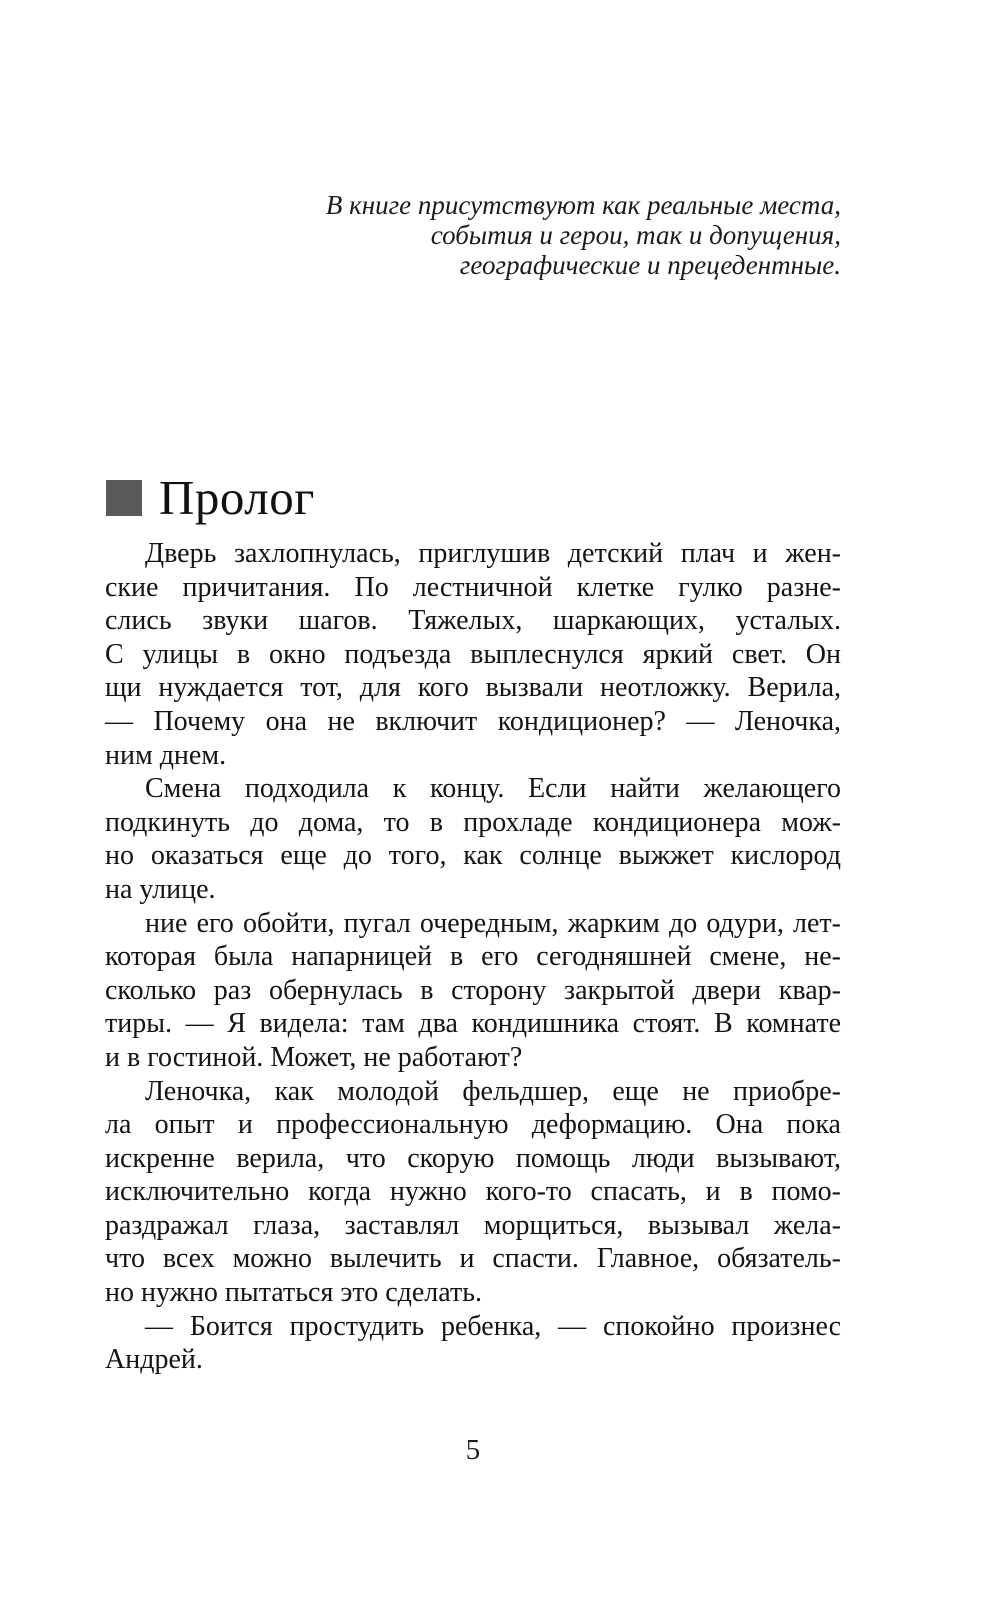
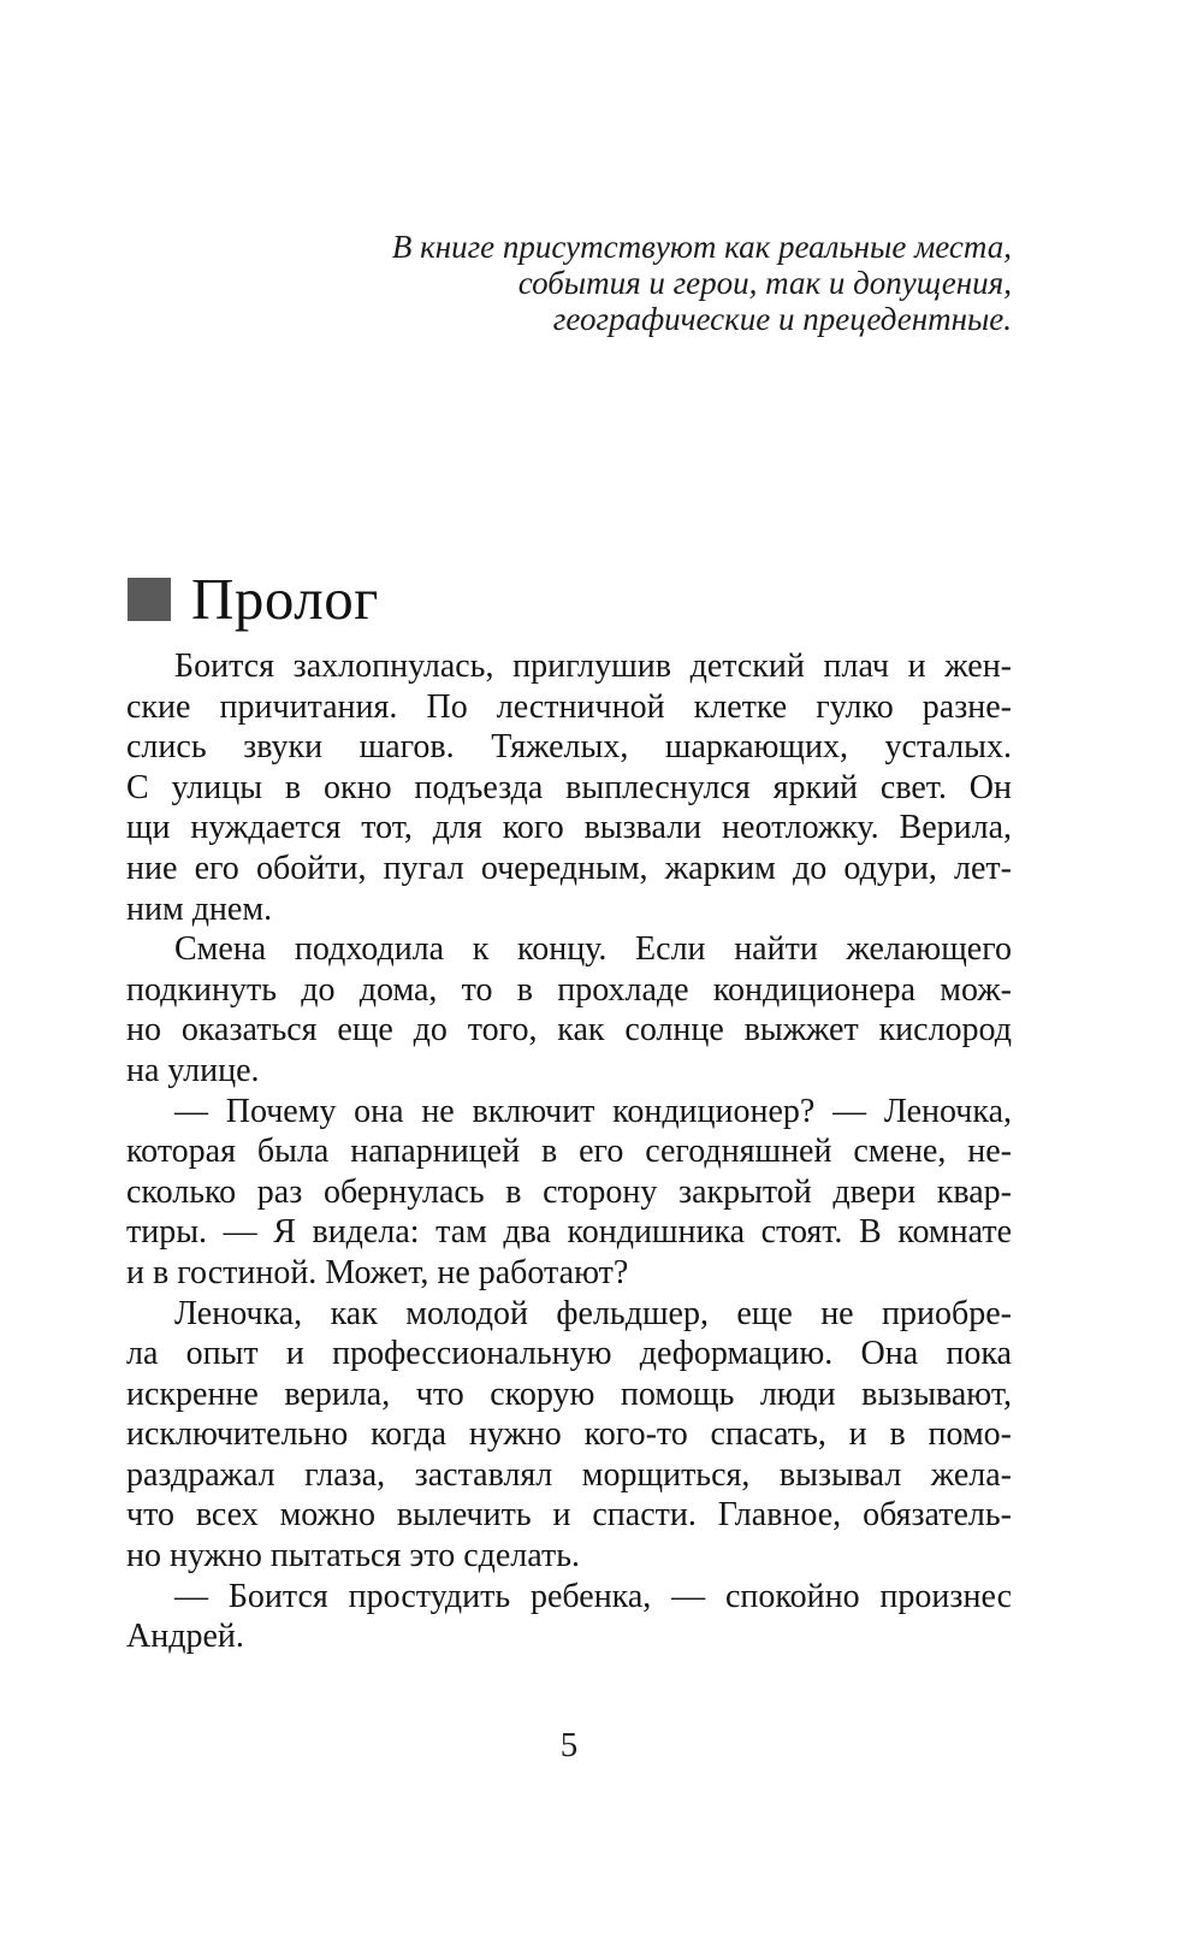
  В книге присутствуют как реальные места,
  события и герои, так и допущения,
  географические и прецедентные.
  Пролог
- Дверь захлопнулась, приглушив детский плач и жен-
+ Боится захлопнулась, приглушив детский плач и жен-
  ские причитания. По лестничной клетке гулко разне-
  слись звуки шагов. Тяжелых, шаркающих, усталых.
  С улицы в окно подъезда выплеснулся яркий свет. Он
  щи нуждается тот, для кого вызвали неотложку. Верила,
- — Почему она не включит кондиционер? — Леночка,
+ ние его обойти, пугал очередным, жарким до одури, лет-
  ним днем.
  Смена подходила к концу. Если найти желающего
  подкинуть до дома, то в прохладе кондиционера мож-
  но оказаться еще до того, как солнце выжжет кислород
  на улице.
- ние его обойти, пугал очередным, жарким до одури, лет-
+ — Почему она не включит кондиционер? — Леночка,
  которая была напарницей в его сегодняшней смене, не-
  сколько раз обернулась в сторону закрытой двери квар-
  тиры. — Я видела: там два кондишника стоят. В комнате
  и в гостиной. Может, не работают?
  Леночка, как молодой фельдшер, еще не приобре-
  ла опыт и профессиональную деформацию. Она пока
  искренне верила, что скорую помощь люди вызывают,
  исключительно когда нужно кого-то спасать, и в помо-
  раздражал глаза, заставлял морщиться, вызывал жела-
  что всех можно вылечить и спасти. Главное, обязатель-
  но нужно пытаться это сделать.
  — Боится простудить ребенка, — спокойно произнес
  Андрей.
  5
